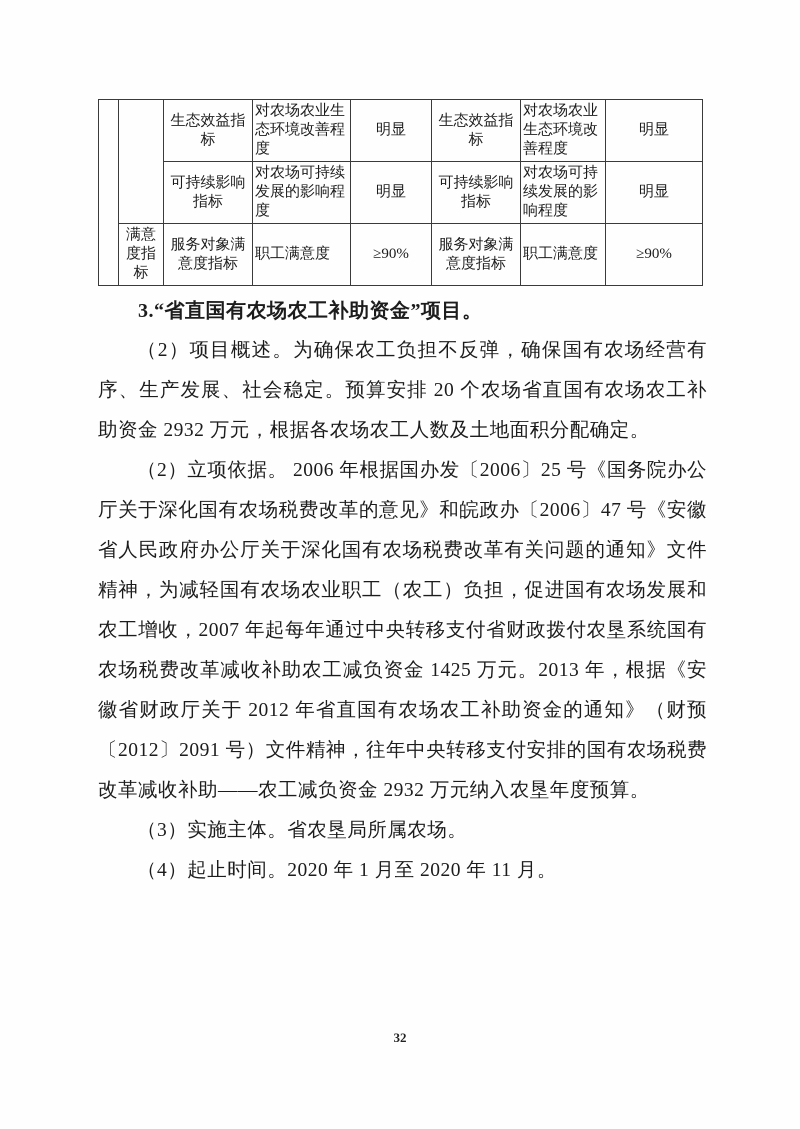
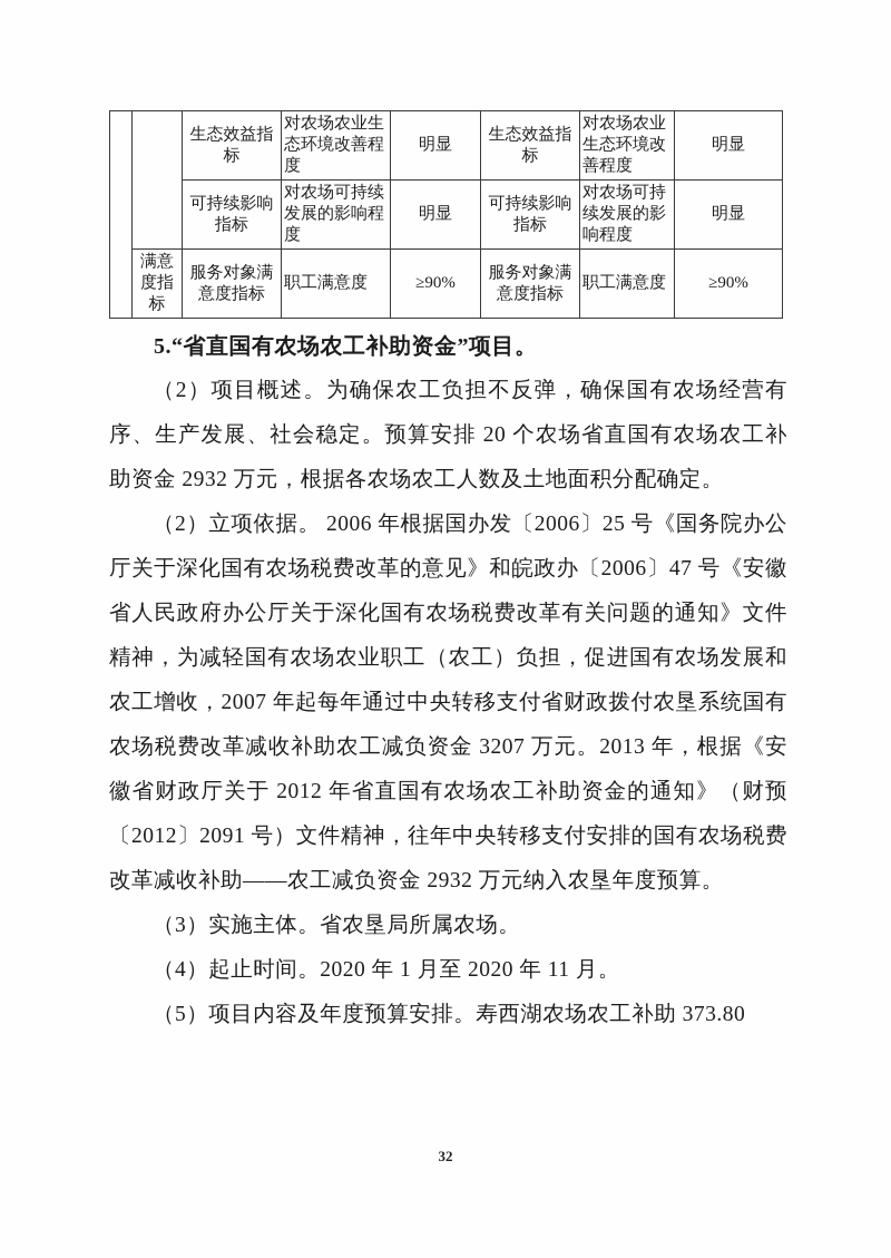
  		生态效益指标	对农场农业生态环境改善程度	明显	生态效益指标	对农场农业生态环境改善程度	明显
  可持续影响指标	对农场可持续发展的影响程度	明显	可持续影响指标	对农场可持续发展的影响程度	明显
  满意度指标	服务对象满意度指标	职工满意度	≥90%	服务对象满意度指标	职工满意度	≥90%
- 3.“省直国有农场农工补助资金”项目。
+ 5.“省直国有农场农工补助资金”项目。
  （2）项目概述。为确保农工负担不反弹，确保国有农场经营有序、生产发展、社会稳定。预算安排 20 个农场省直国有农场农工补助资金 2932 万元，根据各农场农工人数及土地面积分配确定。
- （2）立项依据。 2006 年根据国办发〔2006〕25 号《国务院办公厅关于深化国有农场税费改革的意见》和皖政办〔2006〕47 号《安徽省人民政府办公厅关于深化国有农场税费改革有关问题的通知》文件精神，为减轻国有农场农业职工（农工）负担，促进国有农场发展和农工增收，2007 年起每年通过中央转移支付省财政拨付农垦系统国有农场税费改革减收补助农工减负资金 1425 万元。2013 年，根据《安徽省财政厅关于 2012 年省直国有农场农工补助资金的通知》（财预〔2012〕2091 号）文件精神，往年中央转移支付安排的国有农场税费改革减收补助——农工减负资金 2932 万元纳入农垦年度预算。
+ （2）立项依据。 2006 年根据国办发〔2006〕25 号《国务院办公厅关于深化国有农场税费改革的意见》和皖政办〔2006〕47 号《安徽省人民政府办公厅关于深化国有农场税费改革有关问题的通知》文件精神，为减轻国有农场农业职工（农工）负担，促进国有农场发展和农工增收，2007 年起每年通过中央转移支付省财政拨付农垦系统国有农场税费改革减收补助农工减负资金 3207 万元。2013 年，根据《安徽省财政厅关于 2012 年省直国有农场农工补助资金的通知》（财预〔2012〕2091 号）文件精神，往年中央转移支付安排的国有农场税费改革减收补助——农工减负资金 2932 万元纳入农垦年度预算。
  （3）实施主体。省农垦局所属农场。
  （4）起止时间。2020 年 1 月至 2020 年 11 月。
+ （5）项目内容及年度预算安排。寿西湖农场农工补助 373.80
  32
